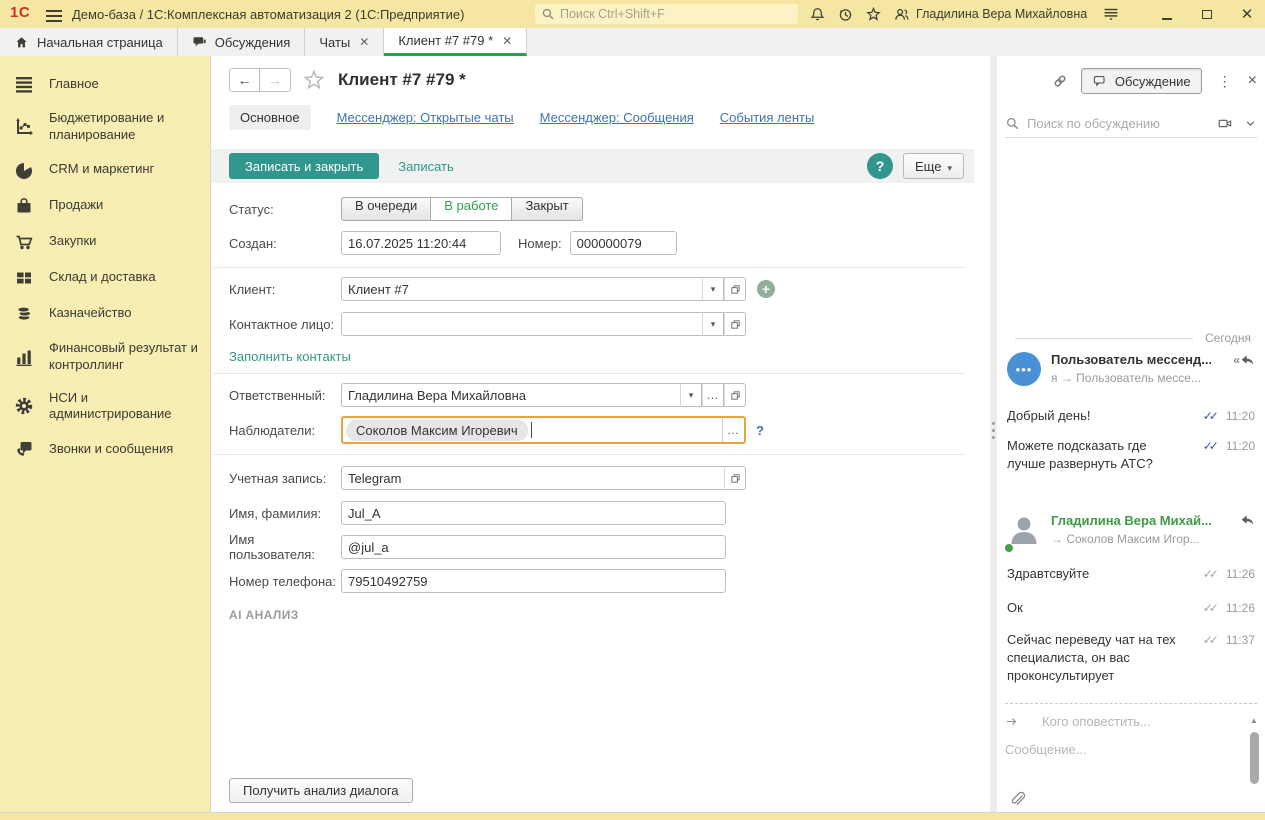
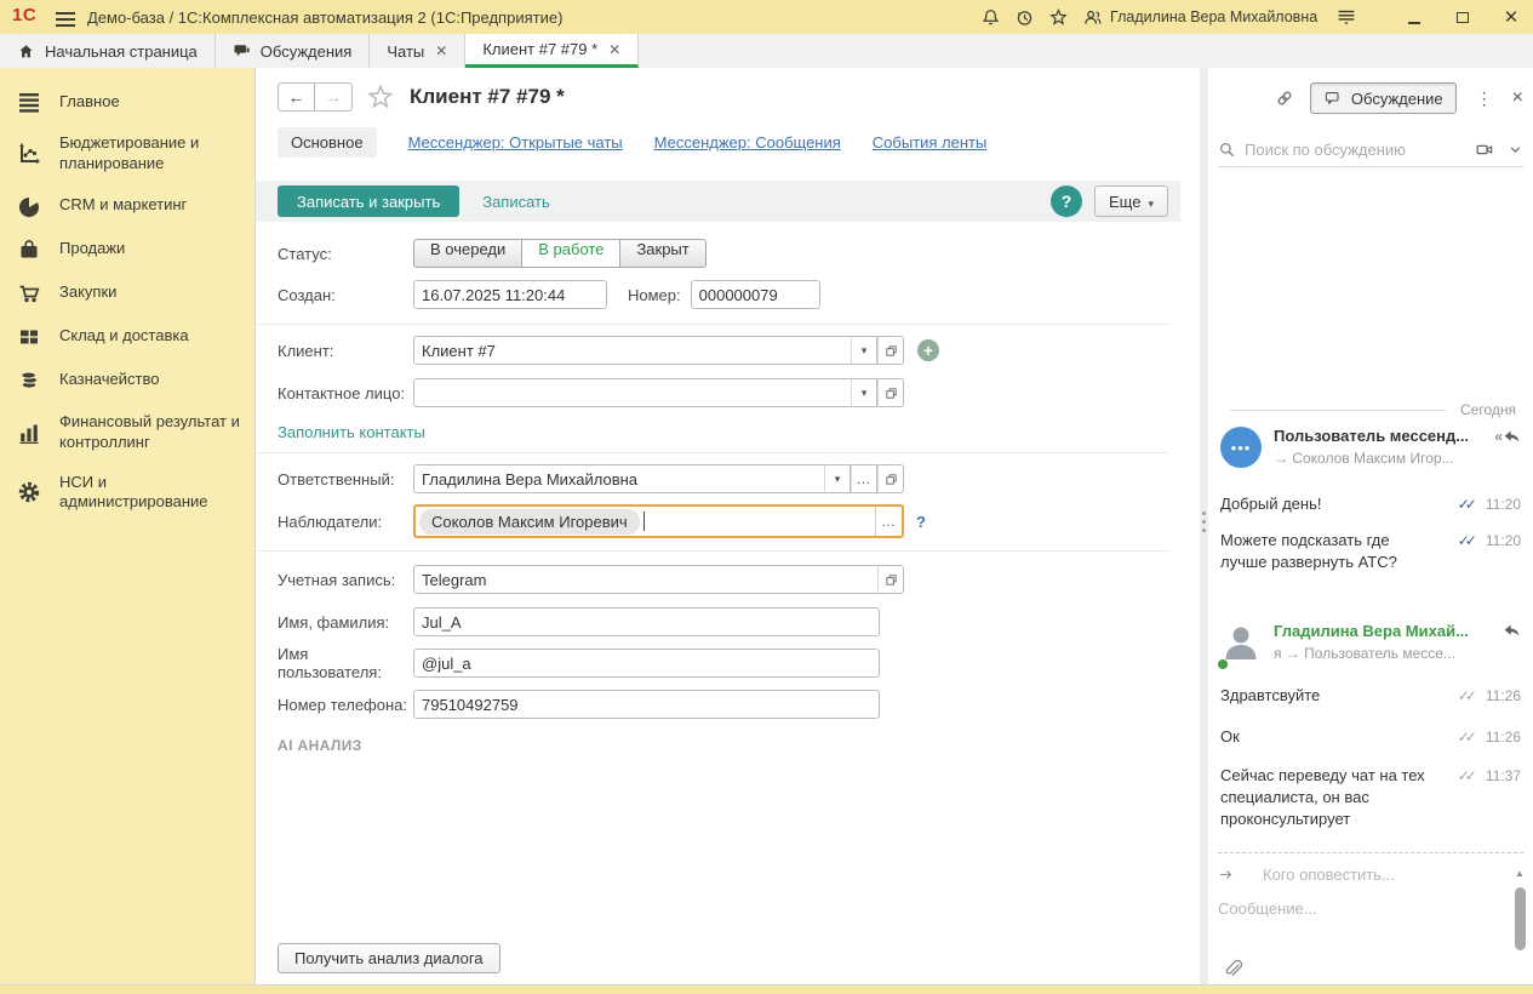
  1С
  Демо-база / 1С:Комплексная автоматизация 2 (1С:Предприятие)
- Поиск Ctrl+Shift+F
  Гладилина Вера Михайловна
  ✕
  Начальная страница
  Обсуждения
  Чаты
  ✕
  Клиент #7 #79 *
  ✕
  Главное
  Бюджетирование и планирование
  CRM и маркетинг
  Продажи
  Закупки
  Склад и доставка
  Казначейство
  Финансовый результат и контроллинг
  НСИ и администрирование
- Звонки и сообщения
  ←
  →
  Клиент #7 #79 *
  Основное
  Мессенджер: Открытые чаты
  Мессенджер: Сообщения
  События ленты
  Записать и закрыть
  Записать
  ?
  Еще
  Статус:
  В очереди
  В работе
  Закрыт
  Создан:
  16.07.2025 11:20:44
  Номер:
  000000079
  Клиент:
  Клиент #7
  ▾
  +
  Контактное лицо:
  ▾
  Заполнить контакты
  Ответственный:
  Гладилина Вера Михайловна
  ▾
  …
  Наблюдатели:
  Соколов Максим Игоревич
  …
  ?
  Учетная запись:
  Telegram
  Имя, фамилия:
  Jul_A
  Имя пользователя:
  @jul_a
  Номер телефона:
  79510492759
  AI АНАЛИЗ
  Получить анализ диалога
  Обсуждение
  ⋮
  ×
  Поиск по обсуждению
  Сегодня
  •••
  Пользователь мессенд...
- я → Пользователь мессе...
+ → Соколов Максим Игор...
  «
  Добрый день!
  11:20
  Можете подсказать где лучше развернуть АТС?
  11:20
  Гладилина Вера Михай...
- → Соколов Максим Игор...
+ я → Пользователь мессе...
  Здравтсвуйте
  11:26
  Ок
  11:26
  Сейчас переведу чат на тех специалиста, он вас проконсультирует
  11:37
  Кого оповестить...
  Сообщение...
  ▲
